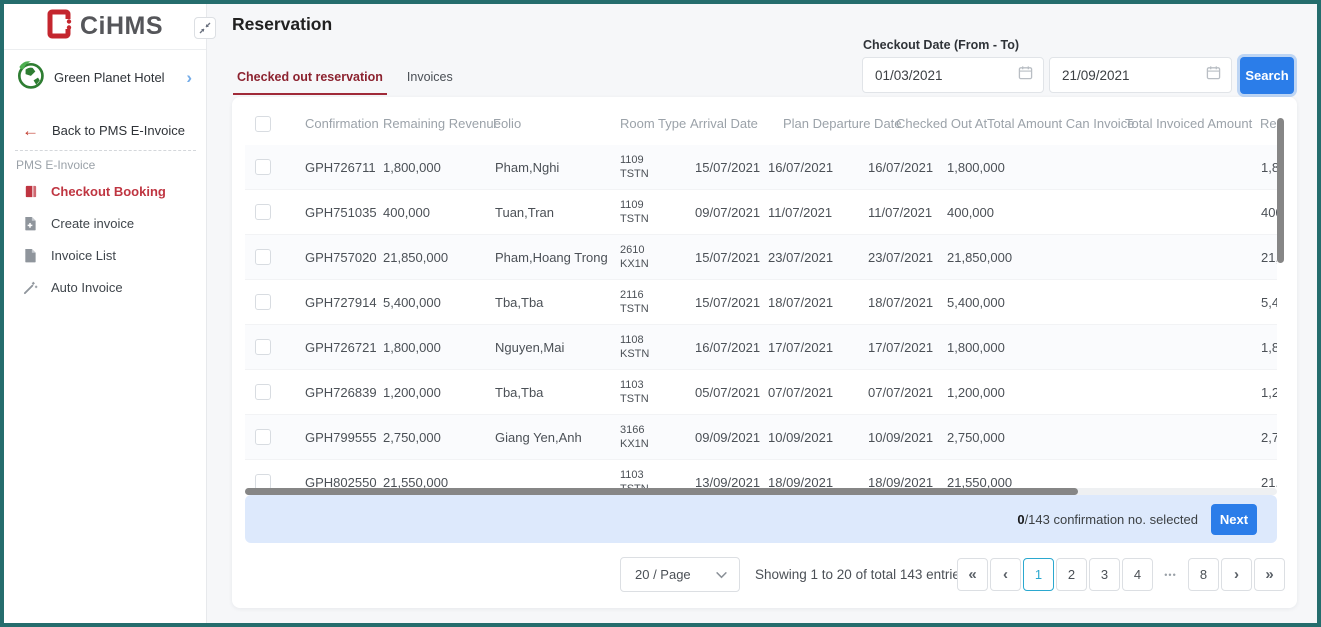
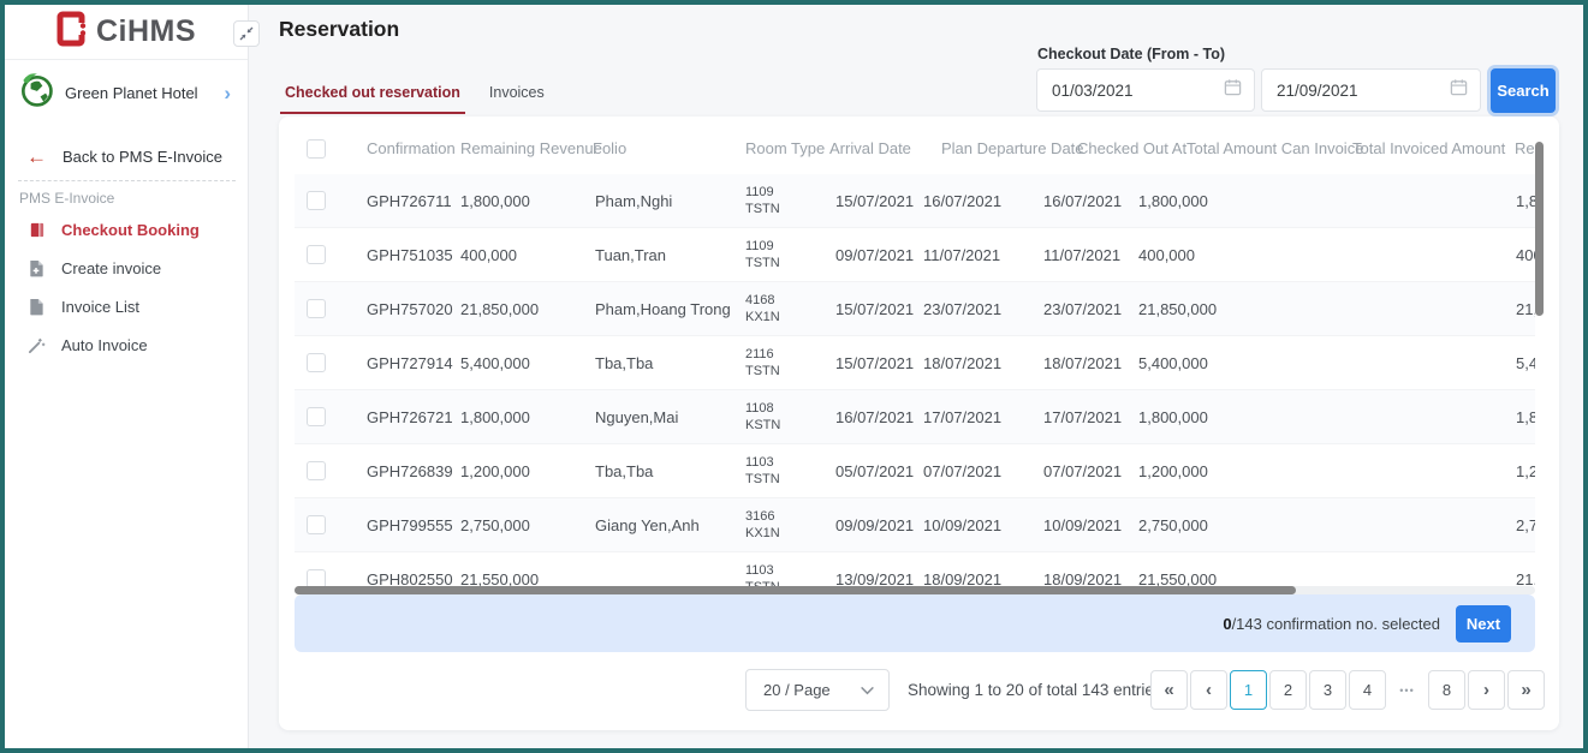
  CiHMS
  Green Planet Hotel
  ›
  ←
  Back to PMS E-Invoice
  PMS E-Invoice
  Checkout Booking
  Create invoice
  Invoice List
  Auto Invoice
  Reservation
  Checked out reservation
  Invoices
  Checkout Date (From - To)
  01/03/2021
  21/09/2021
  Search
  Confirmation
  Remaining Revenue
  Folio
  Room Type
  Arrival Date
  Plan Departure Date
  Checked Out At
  Total Amount Can Invoice
  Total Invoiced Amount
  Re
  GPH726711
  1,800,000
  Pham,Nghi
  1109
  TSTN
  15/07/2021
  16/07/2021
  16/07/2021
  1,800,000
  1,8
  GPH751035
  400,000
  Tuan,Tran
  1109
  TSTN
  09/07/2021
  11/07/2021
  11/07/2021
  400,000
  GPH757020
  21,850,000
  Pham,Hoang Trong
- 2610
+ 4168
  KX1N
  15/07/2021
  23/07/2021
  23/07/2021
  21,850,000
  GPH727914
  5,400,000
  Tba,Tba
  2116
  TSTN
  15/07/2021
  18/07/2021
  18/07/2021
  5,400,000
  5,4
  GPH726721
  1,800,000
  Nguyen,Mai
  1108
  KSTN
  16/07/2021
  17/07/2021
  17/07/2021
  1,800,000
  1,8
  GPH726839
  1,200,000
  Tba,Tba
  1103
  TSTN
  05/07/2021
  07/07/2021
  07/07/2021
  1,200,000
  1,2
  GPH799555
  2,750,000
  Giang Yen,Anh
  3166
  KX1N
  09/09/2021
  10/09/2021
  10/09/2021
  2,750,000
  2,7
  GPH802550
  21,550,000
  1103
  13/09/2021
  18/09/2021
  18/09/2021
  21,550,000
  0/143 confirmation no. selected
  Next
  20 / Page
  Showing 1 to 20 of total 143 entri
  «
  ‹
  1
  2
  3
  4
  •••
  8
  ›
  »
